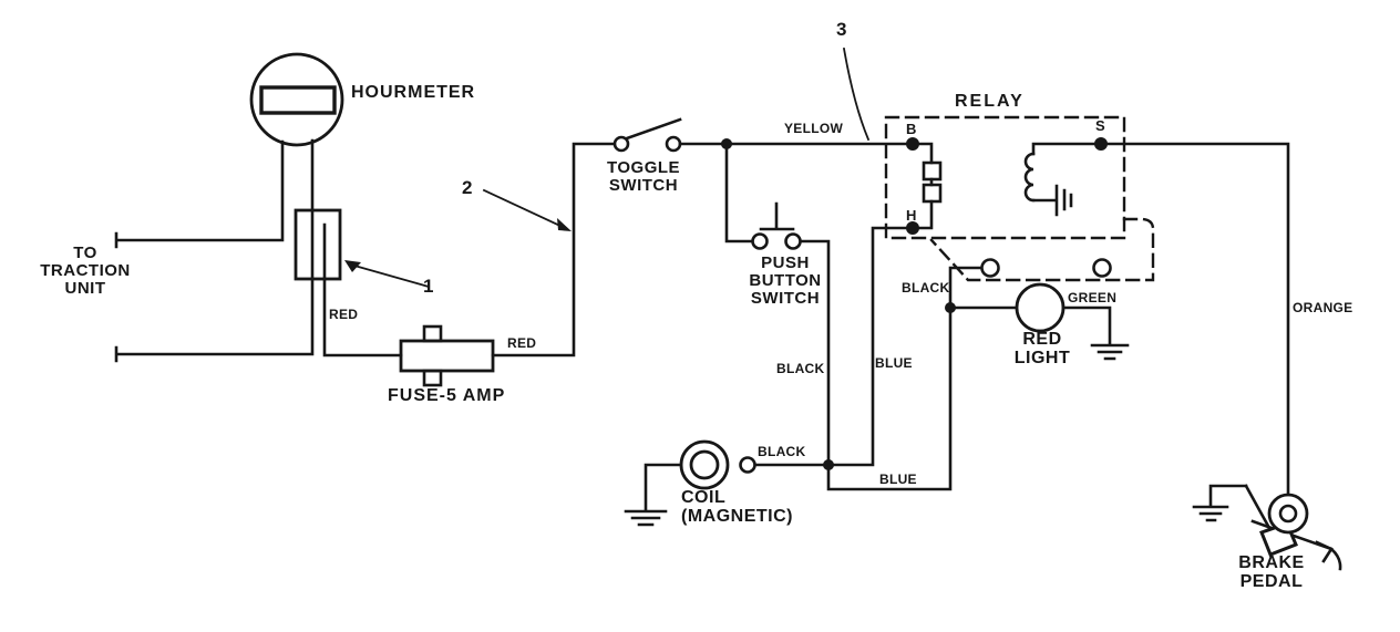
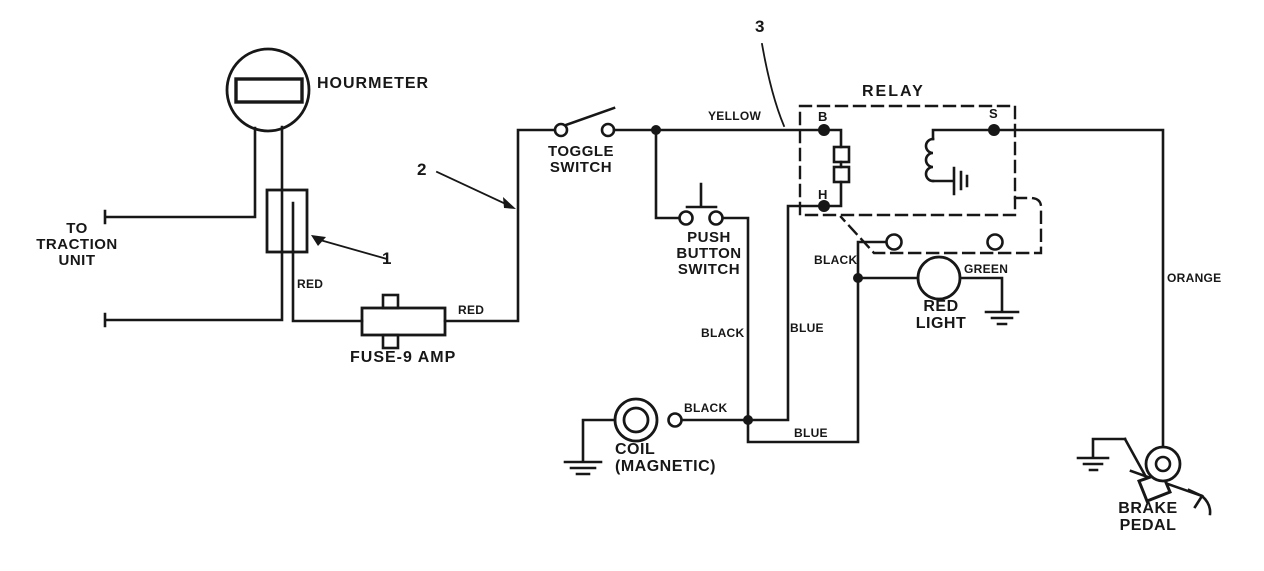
  HOURMETER
  TO
  TRACTION
  UNIT
  RED
- FUSE-5 AMP
+ FUSE-9 AMP
  RED
  TOGGLE
  SWITCH
  1
  2
  3
  YELLOW
  PUSH
  BUTTON
  SWITCH
  BLACK
  BLUE
  BLACK
  BLUE
  BLACK
  RELAY
  B
  S
  H
  GREEN
  RED
  LIGHT
  COIL
  (MAGNETIC)
  ORANGE
  BRAKE
  PEDAL
